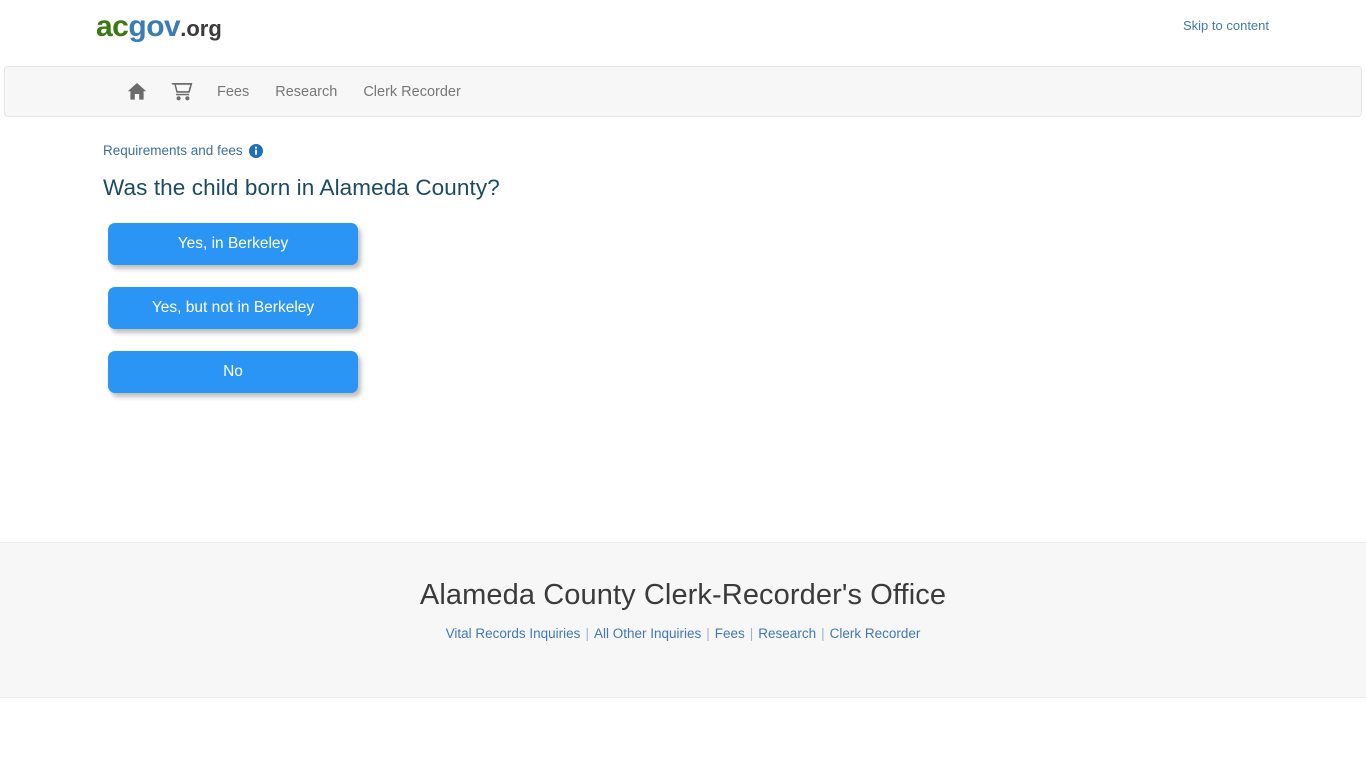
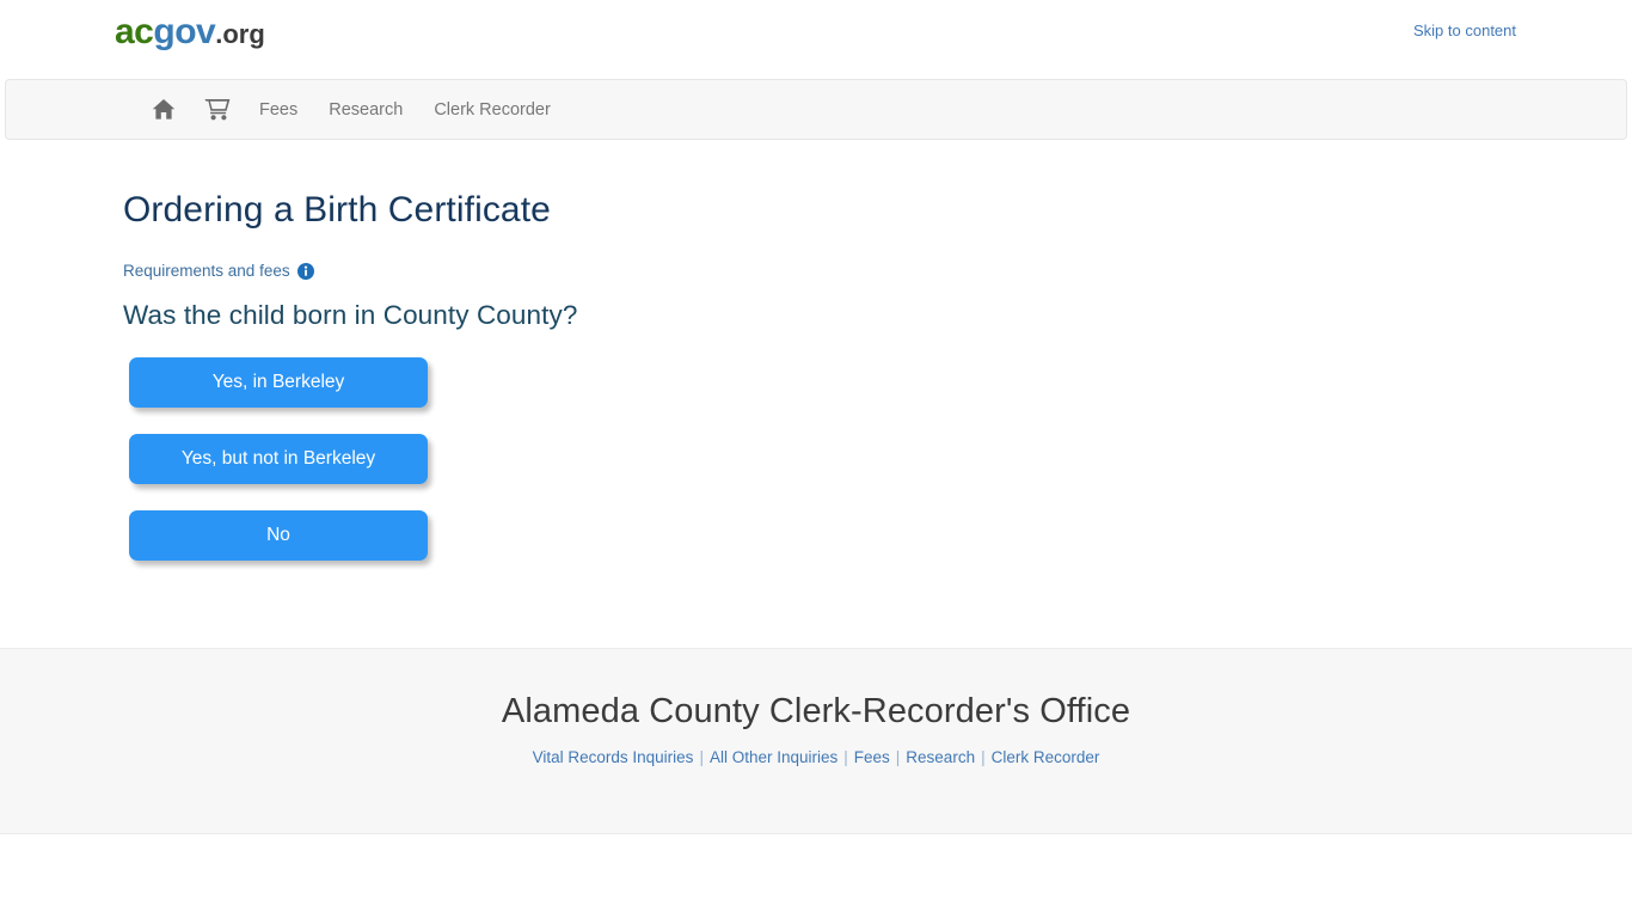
  acgov.org
  Skip to content
  Fees
  Research
  Clerk Recorder
+ Ordering a Birth Certificate
  Requirements and fees
- Was the child born in Alameda County?
+ Was the child born in County County?
  Yes, in Berkeley
  Yes, but not in Berkeley
  No
  Alameda County Clerk-Recorder's Office
  Vital Records Inquiries | All Other Inquiries | Fees | Research | Clerk Recorder
